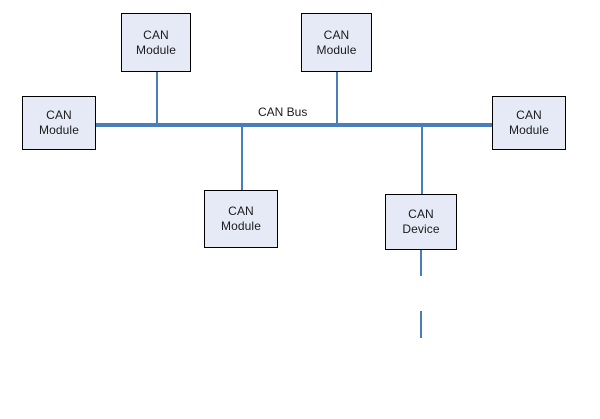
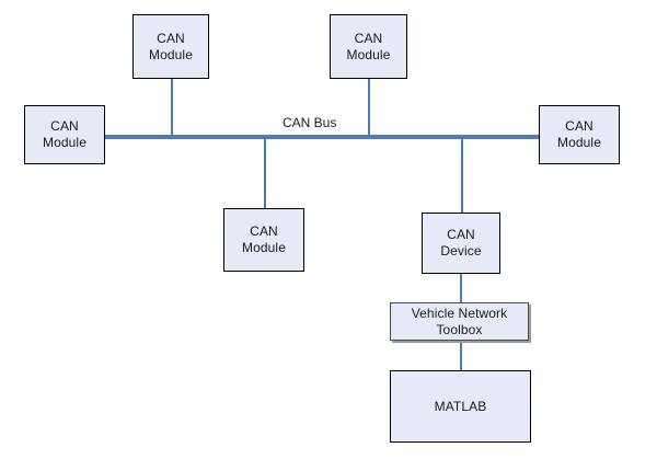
  CAN Bus
  CAN
  Module
  CAN
  Module
  CAN
  Module
  CAN
  Module
  CAN
  Module
  CAN
  Device
+ Vehicle Network
+ Toolbox
+ MATLAB
